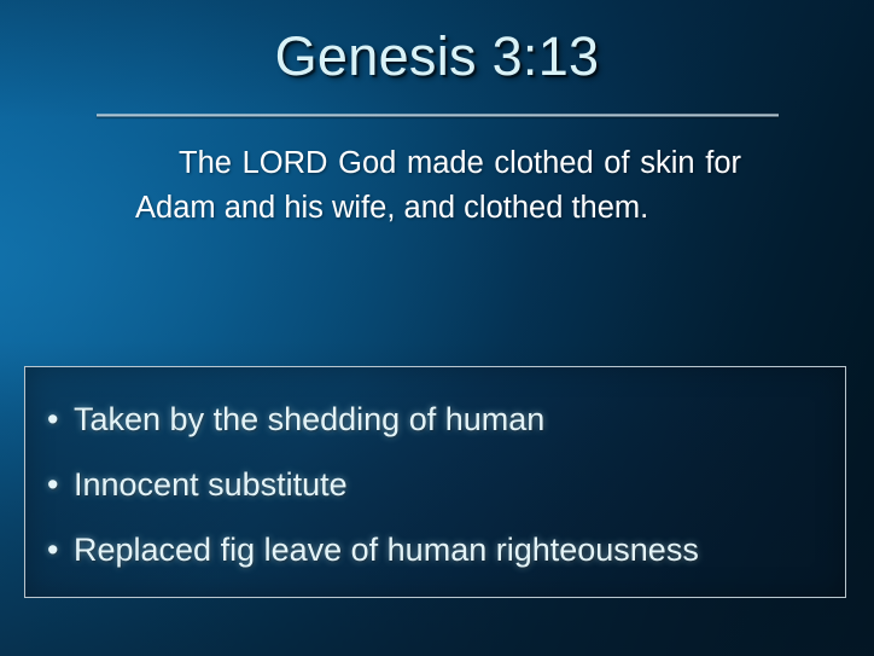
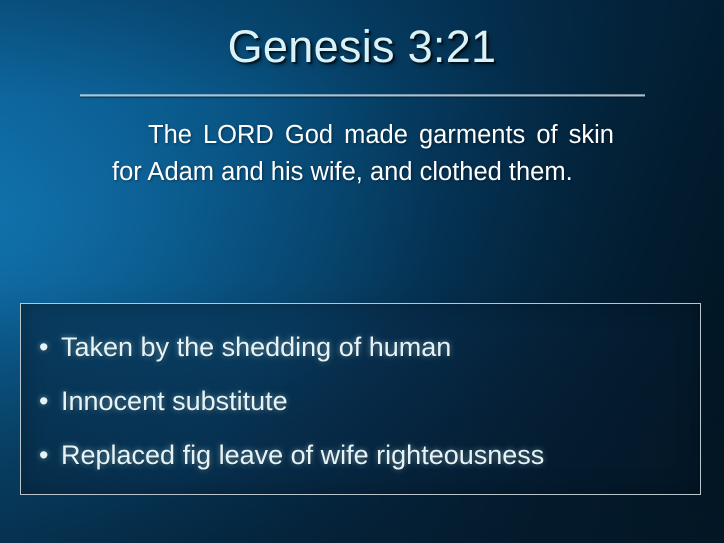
- Genesis 3:13
+ Genesis 3:21
- The LORD God made clothed of skin for Adam and his wife, and clothed them.
+ The LORD God made garments of skin for Adam and his wife, and clothed them.
  •
  Taken by the shedding of human
  •
  Innocent substitute
  •
- Replaced fig leave of human righteousness
+ Replaced fig leave of wife righteousness
